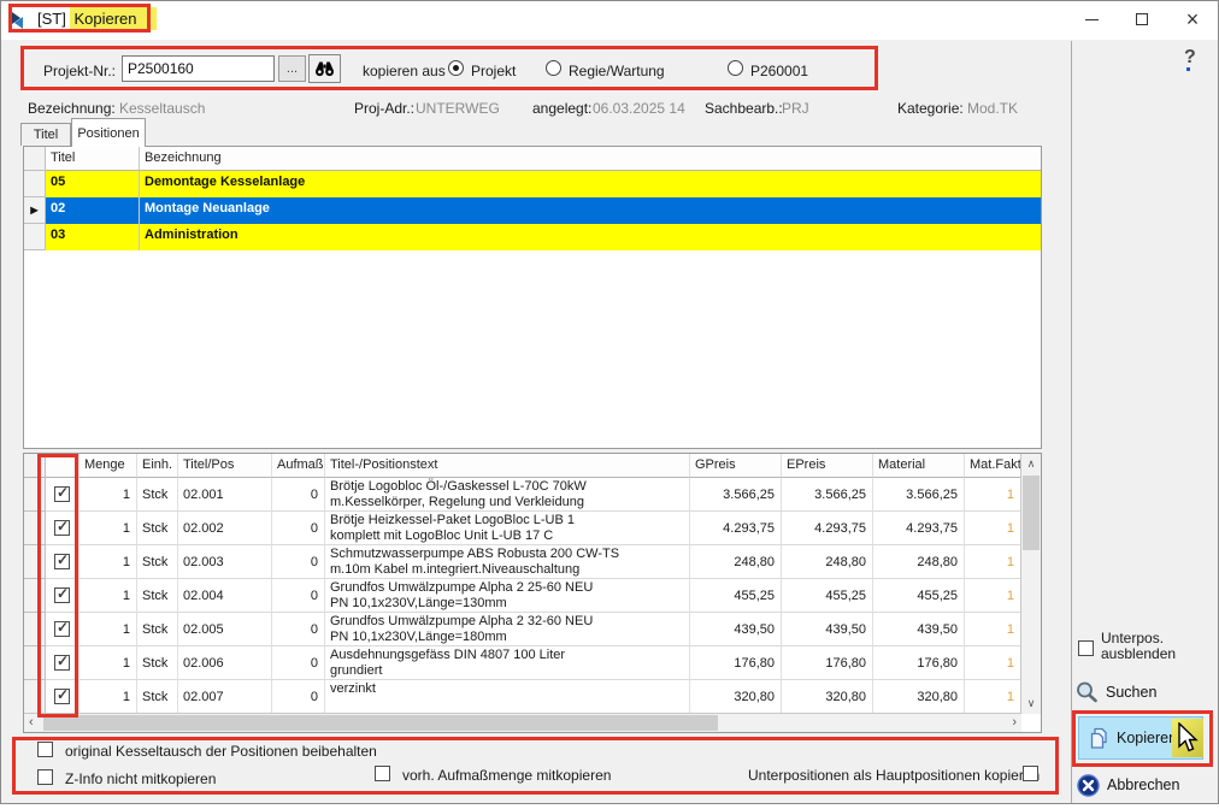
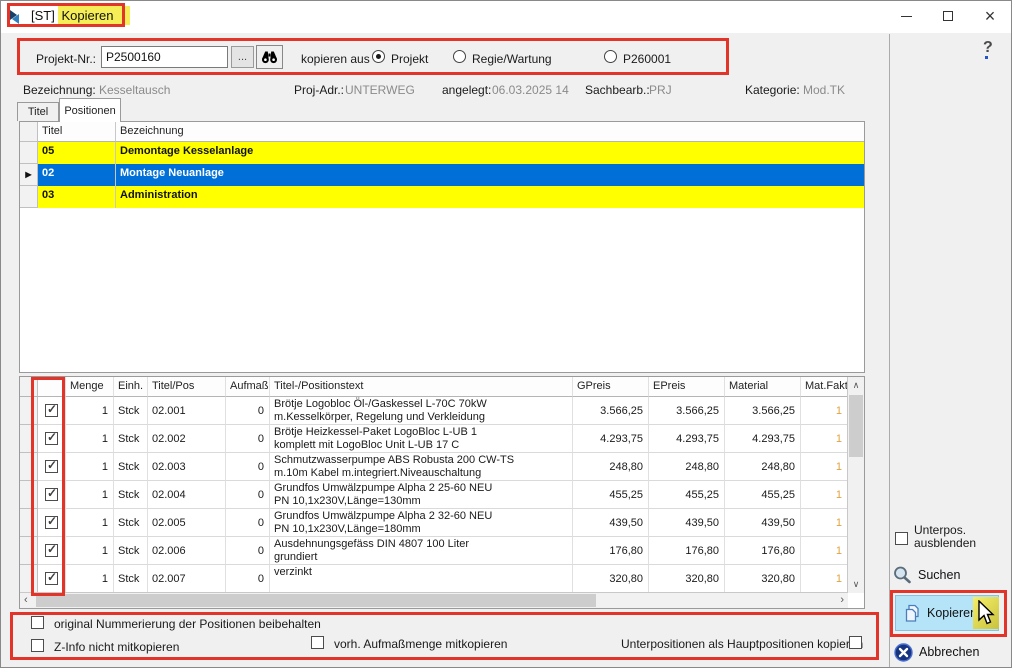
  [ST] Kopieren
  ×
  Projekt-Nr.:
  P2500160
  ...
  kopieren aus
  Projekt
  Regie/Wartung
  P260001
  Bezeichnung:
  Kesseltausch
  Proj-Adr.:
  UNTERWEG
  angelegt:
  06.03.2025 14
  Sachbearb.:
  PRJ
  Kategorie:
  Mod.TK
  Titel
  Positionen
  Titel
  Bezeichnung
  05
  Demontage Kesselanlage
  ▶
  02
  Montage Neuanlage
  03
  Administration
  Menge
  Einh.
  Titel/Pos
  Aufmaß
  Titel-/Positionstext
  GPreis
  EPreis
  Material
  Mat.Fak
  ✓
  1
  Stck
  02.001
  0
  Brötje Logobloc Öl-/Gaskessel L-70C 70kW
  m.Kesselkörper, Regelung und Verkleidung
  3.566,25
  3.566,25
  3.566,25
  1
  ✓
  1
  Stck
  02.002
  0
  Brötje Heizkessel-Paket LogoBloc L-UB 1
  komplett mit LogoBloc Unit L-UB 17 C
  4.293,75
  4.293,75
  4.293,75
  1
  ✓
  1
  Stck
  02.003
  0
  Schmutzwasserpumpe ABS Robusta 200 CW-TS
  m.10m Kabel m.integriert.Niveauschaltung
  248,80
  248,80
  248,80
  1
  ✓
  1
  Stck
  02.004
  0
  Grundfos Umwälzpumpe Alpha 2 25-60 NEU
  PN 10,1x230V,Länge=130mm
  455,25
  455,25
  455,25
  1
  ✓
  1
  Stck
  02.005
  0
  Grundfos Umwälzpumpe Alpha 2 32-60 NEU
  PN 10,1x230V,Länge=180mm
  439,50
  439,50
  439,50
  1
  ✓
  1
  Stck
  02.006
  0
  Ausdehnungsgefäss DIN 4807 100 Liter
  grundiert
  176,80
  176,80
  176,80
  1
  ✓
  1
  Stck
  02.007
  0
  verzinkt
  320,80
  320,80
  320,80
  1
  ∧
  ∨
  ‹
  ›
- original Kesseltausch der Positionen beibehalten
+ original Nummerierung der Positionen beibehalten
  Z-Info nicht mitkopieren
  vorh. Aufmaßmenge mitkopieren
  Unterpositionen als Hauptpositionen kopier
  ?
  Unterpos.
  ausblenden
  Suchen
  Kopiere
  Abbrechen
